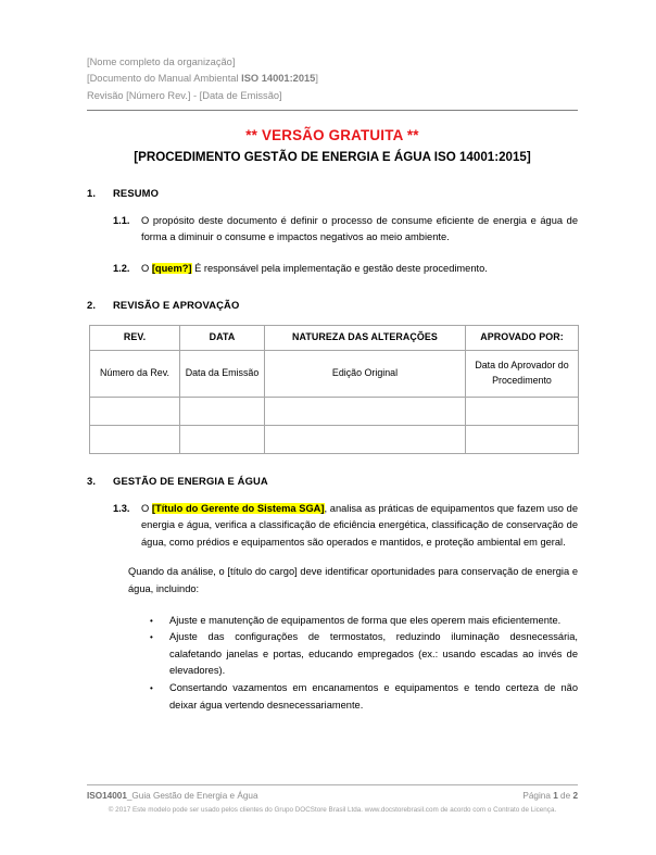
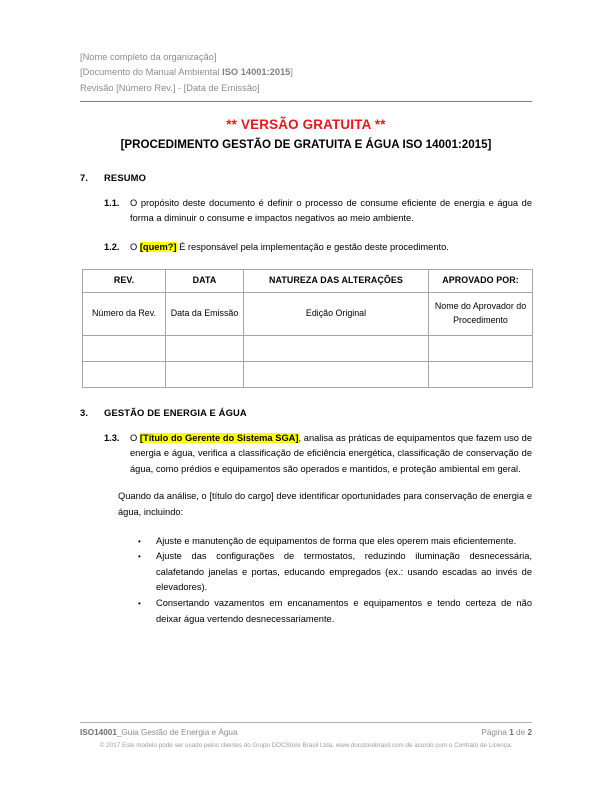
  [Nome completo da organização]
  [Documento do Manual Ambiental ISO 14001:2015]
  Revisão [Número Rev.] - [Data de Emissão]
  ** VERSÃO GRATUITA **
- [PROCEDIMENTO GESTÃO DE ENERGIA E ÁGUA ISO 14001:2015]
+ [PROCEDIMENTO GESTÃO DE GRATUITA E ÁGUA ISO 14001:2015]
- 1.
+ 7.
  RESUMO
  1.1.
  O propósito deste documento é definir o processo de consume eficiente de energia e água de forma a diminuir o consume e impactos negativos ao meio ambiente.
  1.2.
  O [quem?] É responsável pela implementação e gestão deste procedimento.
- 2.
- REVISÃO E APROVAÇÃO
  REV.	DATA	NATUREZA DAS ALTERAÇÕES	APROVADO POR:
- Número da Rev.	Data da Emissão	Edição Original	Data do Aprovador do Procedimento
+ Número da Rev.	Data da Emissão	Edição Original	Nome do Aprovador do Procedimento
  3.
  GESTÃO DE ENERGIA E ÁGUA
  1.3.
  O [Título do Gerente do Sistema SGA], analisa as práticas de equipamentos que fazem uso de energia e água, verifica a classificação de eficiência energética, classificação de conservação de água, como prédios e equipamentos são operados e mantidos, e proteção ambiental em geral.
  Quando da análise, o [título do cargo] deve identificar oportunidades para conservação de energia e água, incluindo:
  •
  Ajuste e manutenção de equipamentos de forma que eles operem mais eficientemente.
  •
  Ajuste das configurações de termostatos, reduzindo iluminação desnecessária, calafetando janelas e portas, educando empregados (ex.: usando escadas ao invés de elevadores).
  •
  Consertando vazamentos em encanamentos e equipamentos e tendo certeza de não deixar água vertendo desnecessariamente.
  ISO14001_Guia Gestão de Energia e Água
  Página 1 de 2
